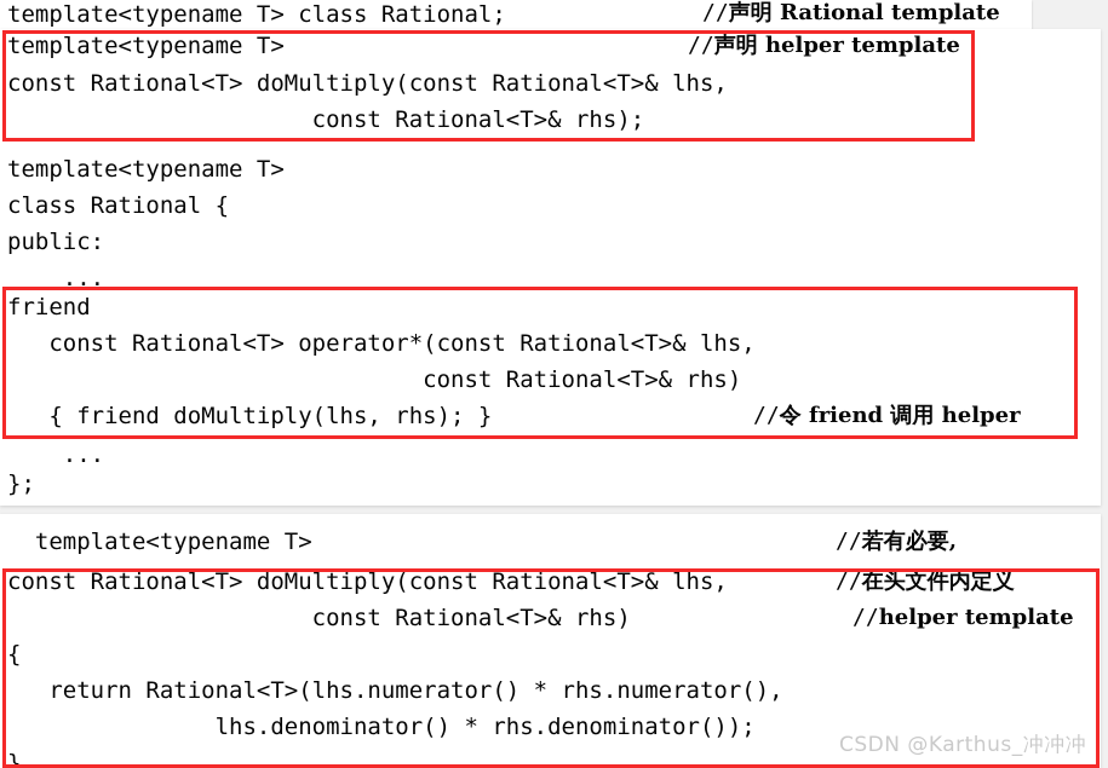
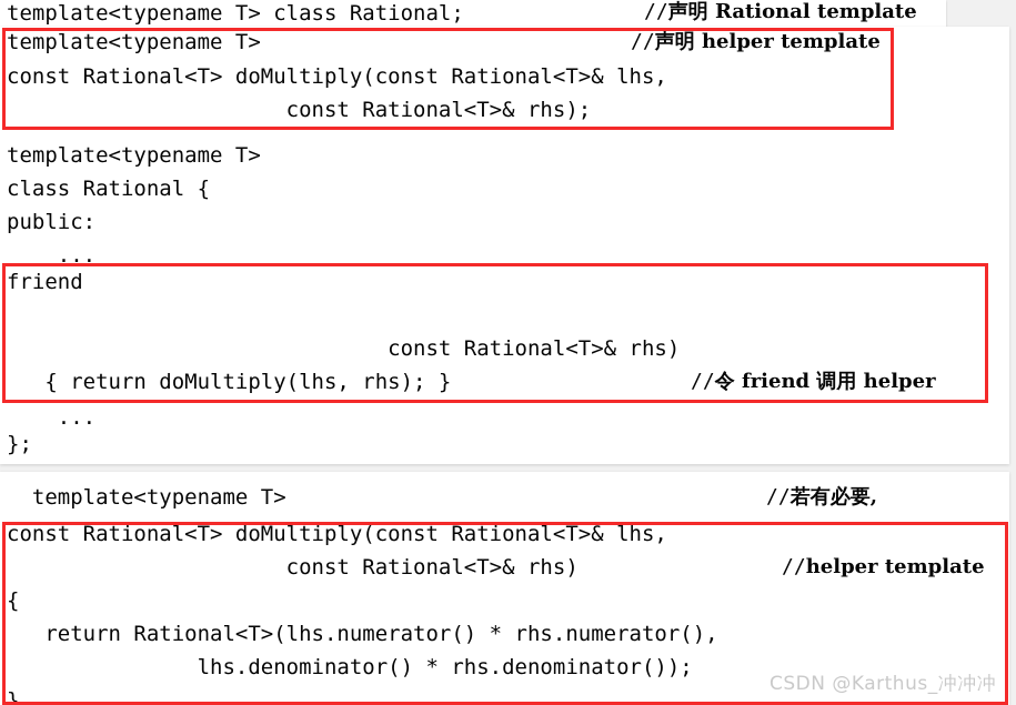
  template<typename T> class Rational;
  //声明 Rational template
  template<typename T>
  //声明 helper template
  const Rational<T> doMultiply(const Rational<T>& lhs,
  const Rational<T>& rhs);
  template<typename T>
  class Rational {
  public:
  ...
  friend
- const Rational<T> operator*(const Rational<T>& lhs,
  const Rational<T>& rhs)
- { friend doMultiply(lhs, rhs); }
+ { return doMultiply(lhs, rhs); }
  //令 friend 调用 helper
  ...
  };
  template<typename T>
  //若有必要,
  const Rational<T> doMultiply(const Rational<T>& lhs,
- //在头文件内定义
  const Rational<T>& rhs)
  //helper template
  {
  return Rational<T>(lhs.numerator() * rhs.numerator(),
  lhs.denominator() * rhs.denominator());
  }
  CSDN @Karthus_冲冲冲
